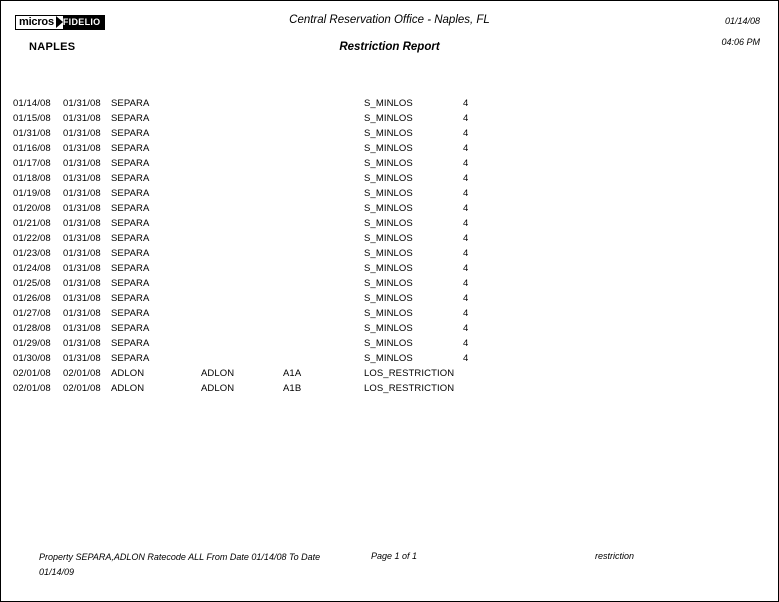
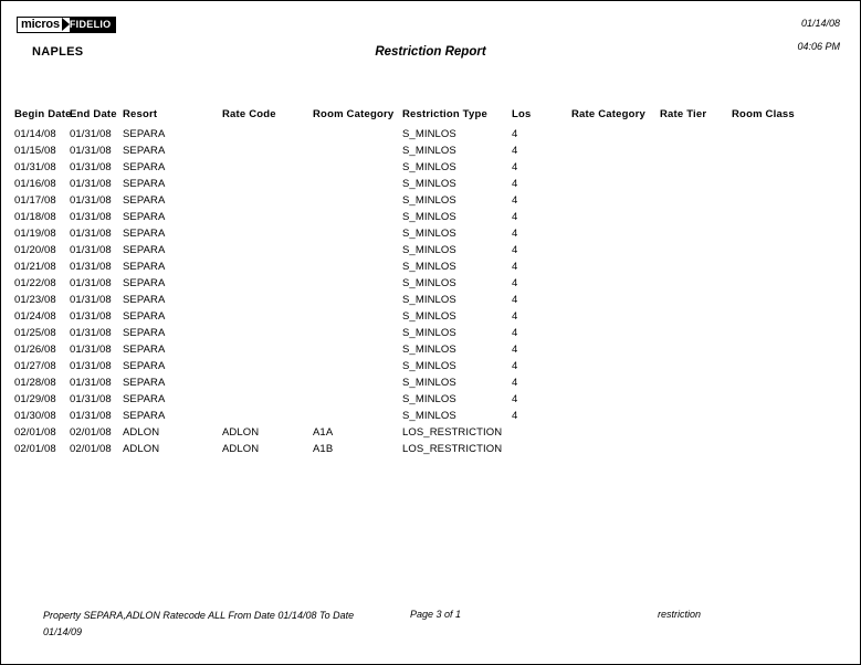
  micros
  FIDELIO
  NAPLES
- Central Reservation Office - Naples, FL
  Restriction Report
  01/14/08
  04:06 PM
+ Begin Date
+ End Date
+ Resort
+ Rate Code
+ Room Category
+ Restriction Type
+ Los
+ Rate Category
+ Rate Tier
+ Room Class
  01/14/08
  01/31/08
  SEPARA
  S_MINLOS
  4
  01/15/08
  01/31/08
  SEPARA
  S_MINLOS
  4
  01/31/08
  01/31/08
  SEPARA
  S_MINLOS
  4
  01/16/08
  01/31/08
  SEPARA
  S_MINLOS
  4
  01/17/08
  01/31/08
  SEPARA
  S_MINLOS
  4
  01/18/08
  01/31/08
  SEPARA
  S_MINLOS
  4
  01/19/08
  01/31/08
  SEPARA
  S_MINLOS
  4
  01/20/08
  01/31/08
  SEPARA
  S_MINLOS
  4
  01/21/08
  01/31/08
  SEPARA
  S_MINLOS
  4
  01/22/08
  01/31/08
  SEPARA
  S_MINLOS
  4
  01/23/08
  01/31/08
  SEPARA
  S_MINLOS
  4
  01/24/08
  01/31/08
  SEPARA
  S_MINLOS
  4
  01/25/08
  01/31/08
  SEPARA
  S_MINLOS
  4
  01/26/08
  01/31/08
  SEPARA
  S_MINLOS
  4
  01/27/08
  01/31/08
  SEPARA
  S_MINLOS
  4
  01/28/08
  01/31/08
  SEPARA
  S_MINLOS
  4
  01/29/08
  01/31/08
  SEPARA
  S_MINLOS
  4
  01/30/08
  01/31/08
  SEPARA
  S_MINLOS
  4
  02/01/08
  02/01/08
  ADLON
  ADLON
  A1A
  LOS_RESTRICTION
  02/01/08
  02/01/08
  ADLON
  ADLON
  A1B
  LOS_RESTRICTION
  Property SEPARA,ADLON Ratecode ALL From Date 01/14/08 To Date 01/14/09
- Page 1 of 1
+ Page 3 of 1
  restriction
